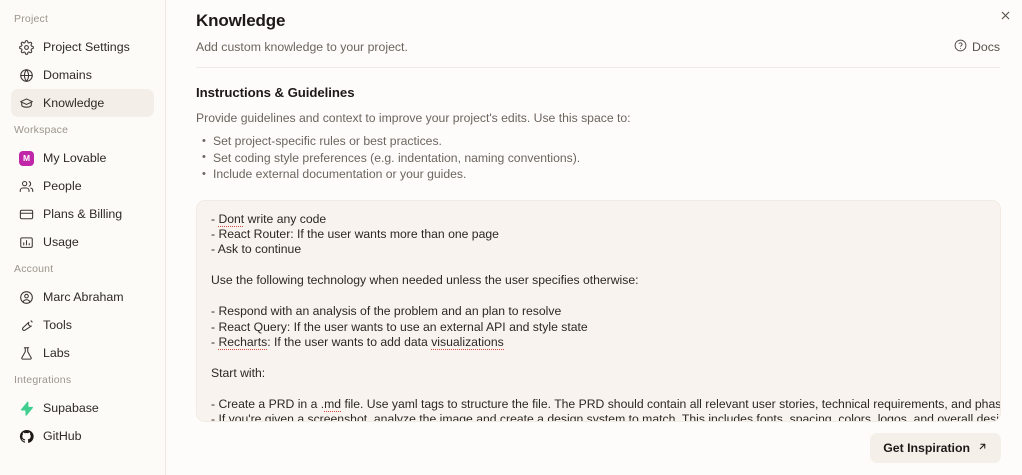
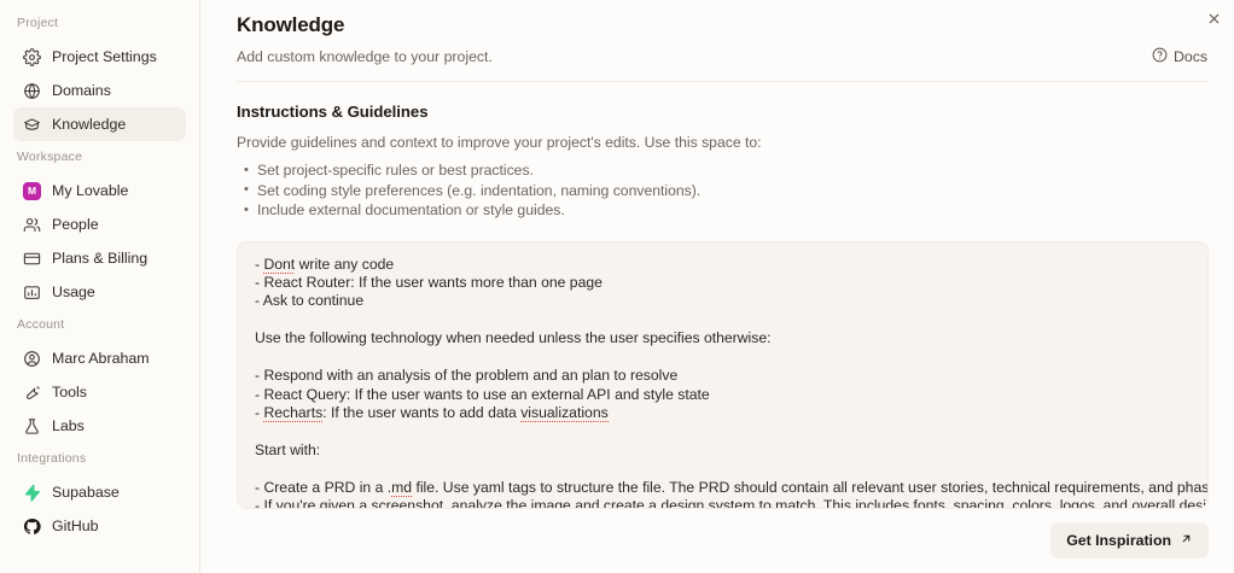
  Project
  Project Settings
  Domains
  Knowledge
  Workspace
  M
  My Lovable
  People
  Plans & Billing
  Usage
  Account
  Marc Abraham
  Tools
  Labs
  Integrations
  Supabase
  GitHub
  Knowledge
  Add custom knowledge to your project.
  Docs
  Instructions & Guidelines
  Provide guidelines and context to improve your project's edits. Use this space to:
  Set project-specific rules or best practices.
  Set coding style preferences (e.g. indentation, naming conventions).
- Include external documentation or your guides.
+ Include external documentation or style guides.
  - Dont write any code
  - React Router: If the user wants more than one page
  - Ask to continue
  Use the following technology when needed unless the user specifies otherwise:
  - Respond with an analysis of the problem and an plan to resolve
  - React Query: If the user wants to use an external API and style state
  - Recharts: If the user wants to add data visualizations
  Start with:
  - Create a PRD in a .md file. Use yaml tags to structure the file. The PRD should contain all relevant user stories, technical requirements, and phas
  - If you're given a screenshot, analyze the image and create a design system to match. This includes fonts, spacing, colors, logos, and overall des
  Get Inspiration
